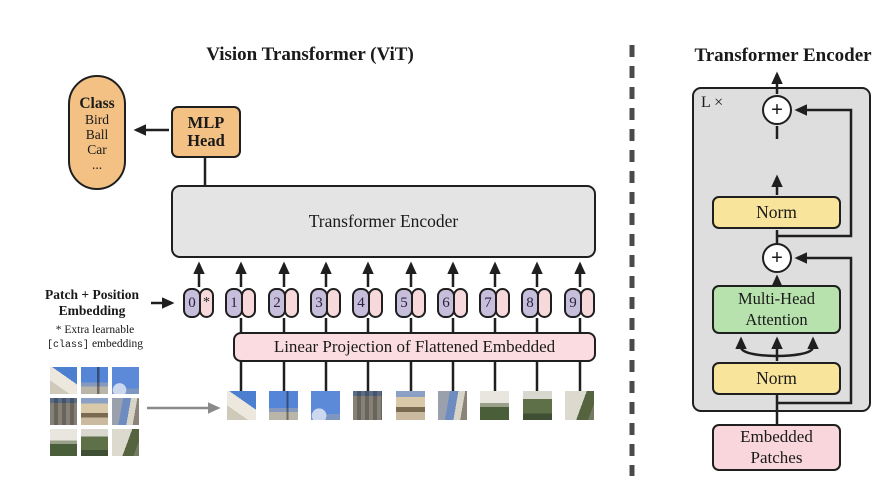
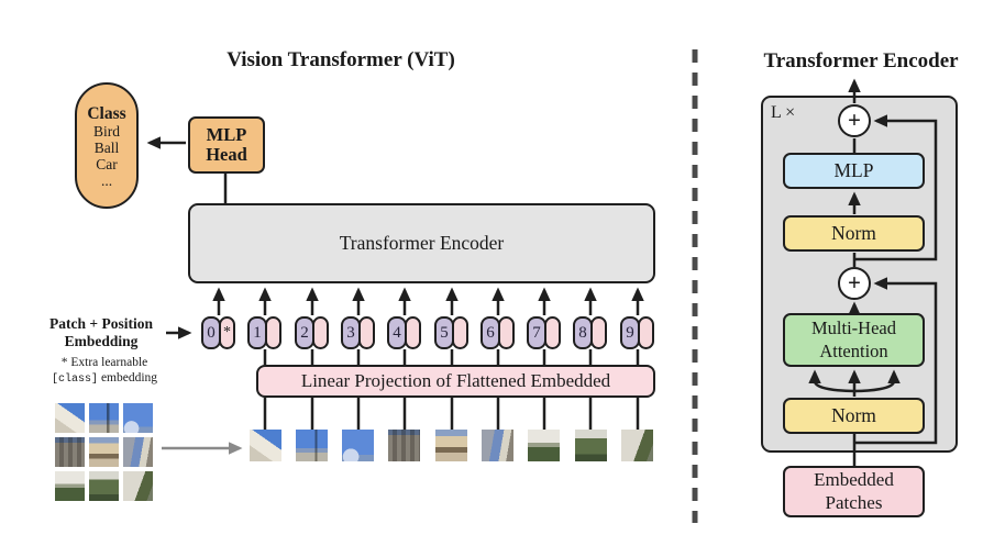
  Vision Transformer (ViT)
  Class
  Bird
  Ball
  Car
  ...
  MLP Head
  Transformer Encoder
  Patch + Position Embedding
  * Extra learnable
  [class] embedding
  0
  *
  1
  2
  3
  4
  5
  6
  7
  8
  9
  Linear Projection of Flattened Embedded
  Transformer Encoder
  L ×
  +
+ MLP
  Norm
  +
  Multi-Head
  Attention
  Norm
  Embedded
  Patches
